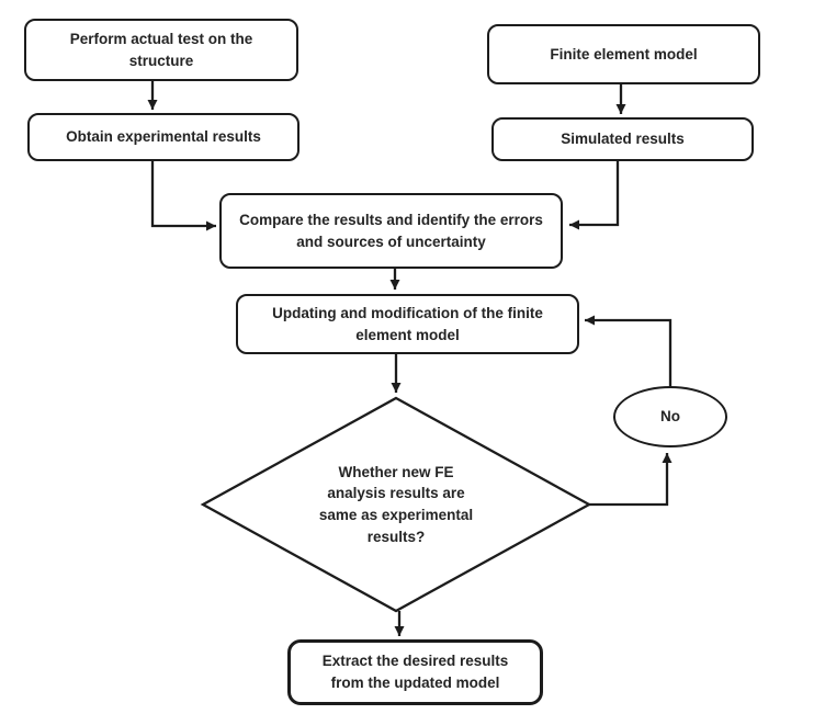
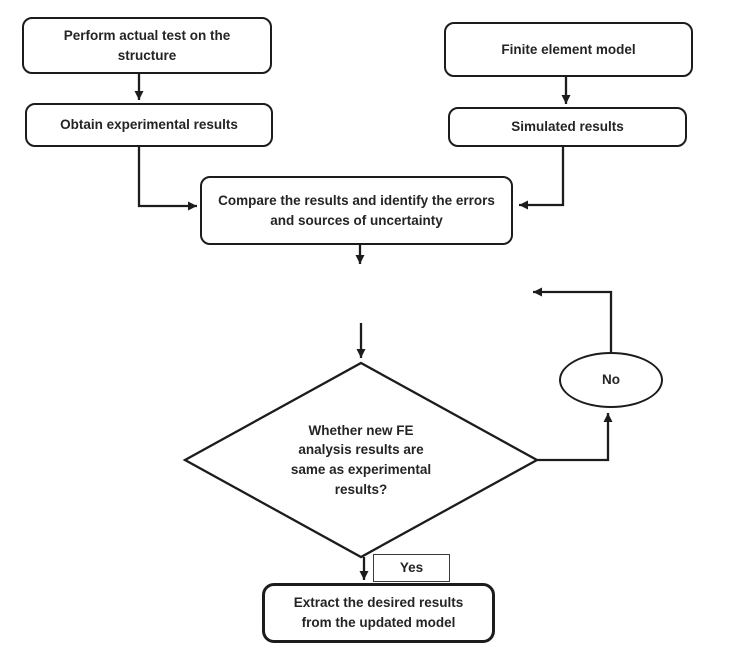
  Perform actual test on the
  structure
  Finite element model
  Obtain experimental results
  Simulated results
  Compare the results and identify the errors
  and sources of uncertainty
- Updating and modification of the finite
- element model
  Whether new FE
  analysis results are
  same as experimental
  results?
  No
+ Yes
  Extract the desired results
  from the updated model
